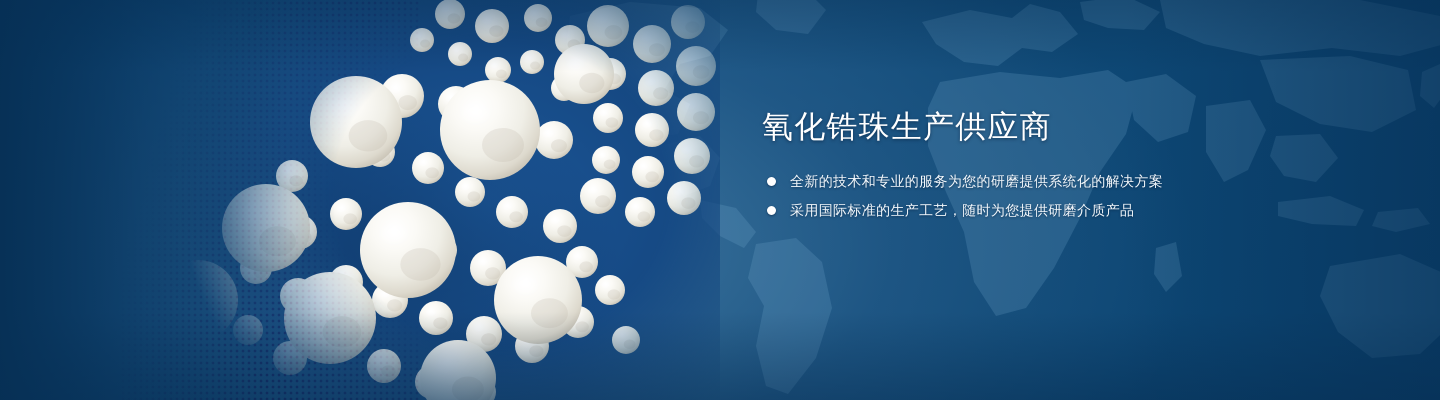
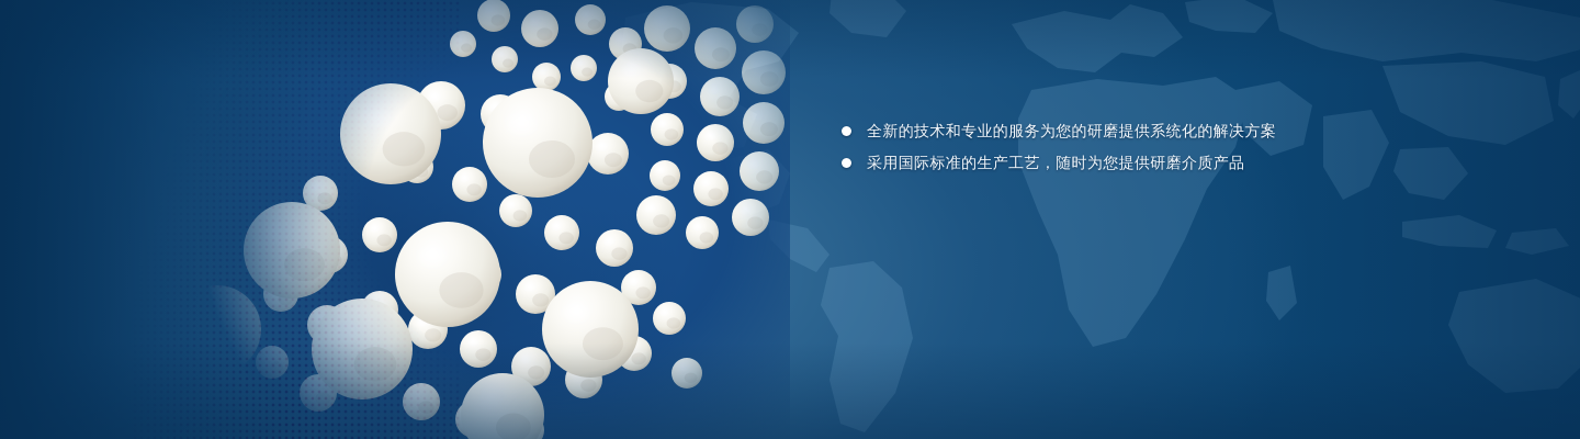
- 氧化锆珠生产供应商
  全新的技术和专业的服务为您的研磨提供系统化的解决方案
  采用国际标准的生产工艺，随时为您提供研磨介质产品
